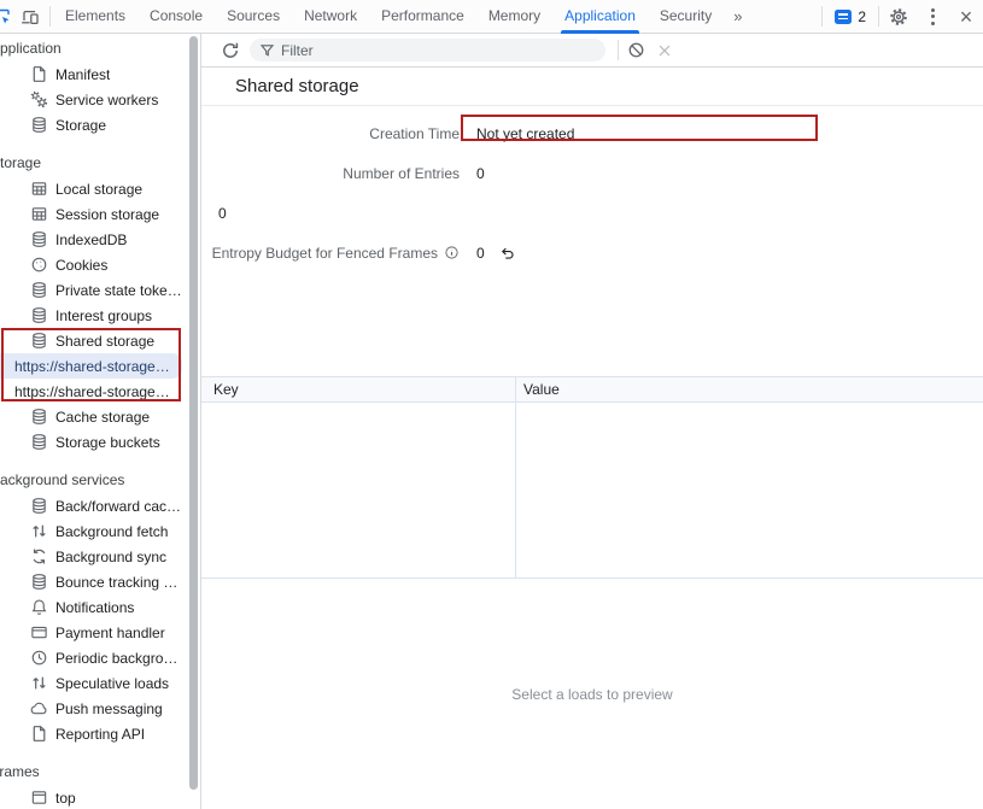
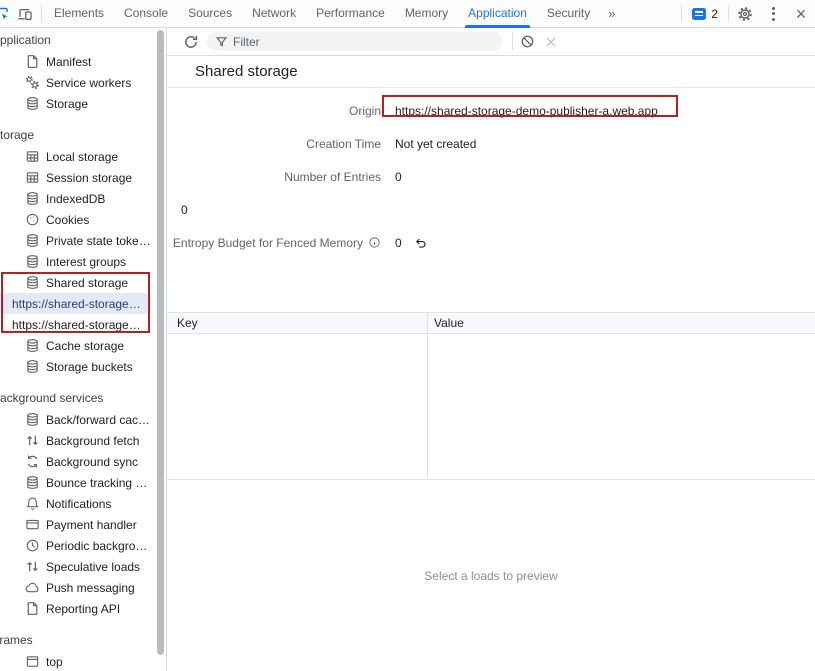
  Elements
  Console
  Sources
  Network
  Performance
  Memory
  Application
  Security
  »
  2
  ×
  pplication
  Manifest
  Service workers
  Storage
  torage
  Local storage
  Session storage
  IndexedDB
  Cookies
  Private state tokens
  Interest groups
  Shared storage
  https://shared-storage…
  https://shared-storage…
  Cache storage
  Storage buckets
  ackground services
  Back/forward cache
  Background fetch
  Background sync
  Bounce tracking mit
  Notifications
  Payment handler
  Periodic backgroun
  Speculative loads
  Push messaging
  Reporting API
  rames
  top
  Filter
  Shared storage
+ Origin
+ https://shared-storage-demo-publisher-a.web.app
  Creation Time
  Not yet created
  Number of Entries
  0
  0
- Entropy Budget for Fenced Frames
+ Entropy Budget for Fenced Memory
  0
  Key
  Value
  Select a loads to preview
